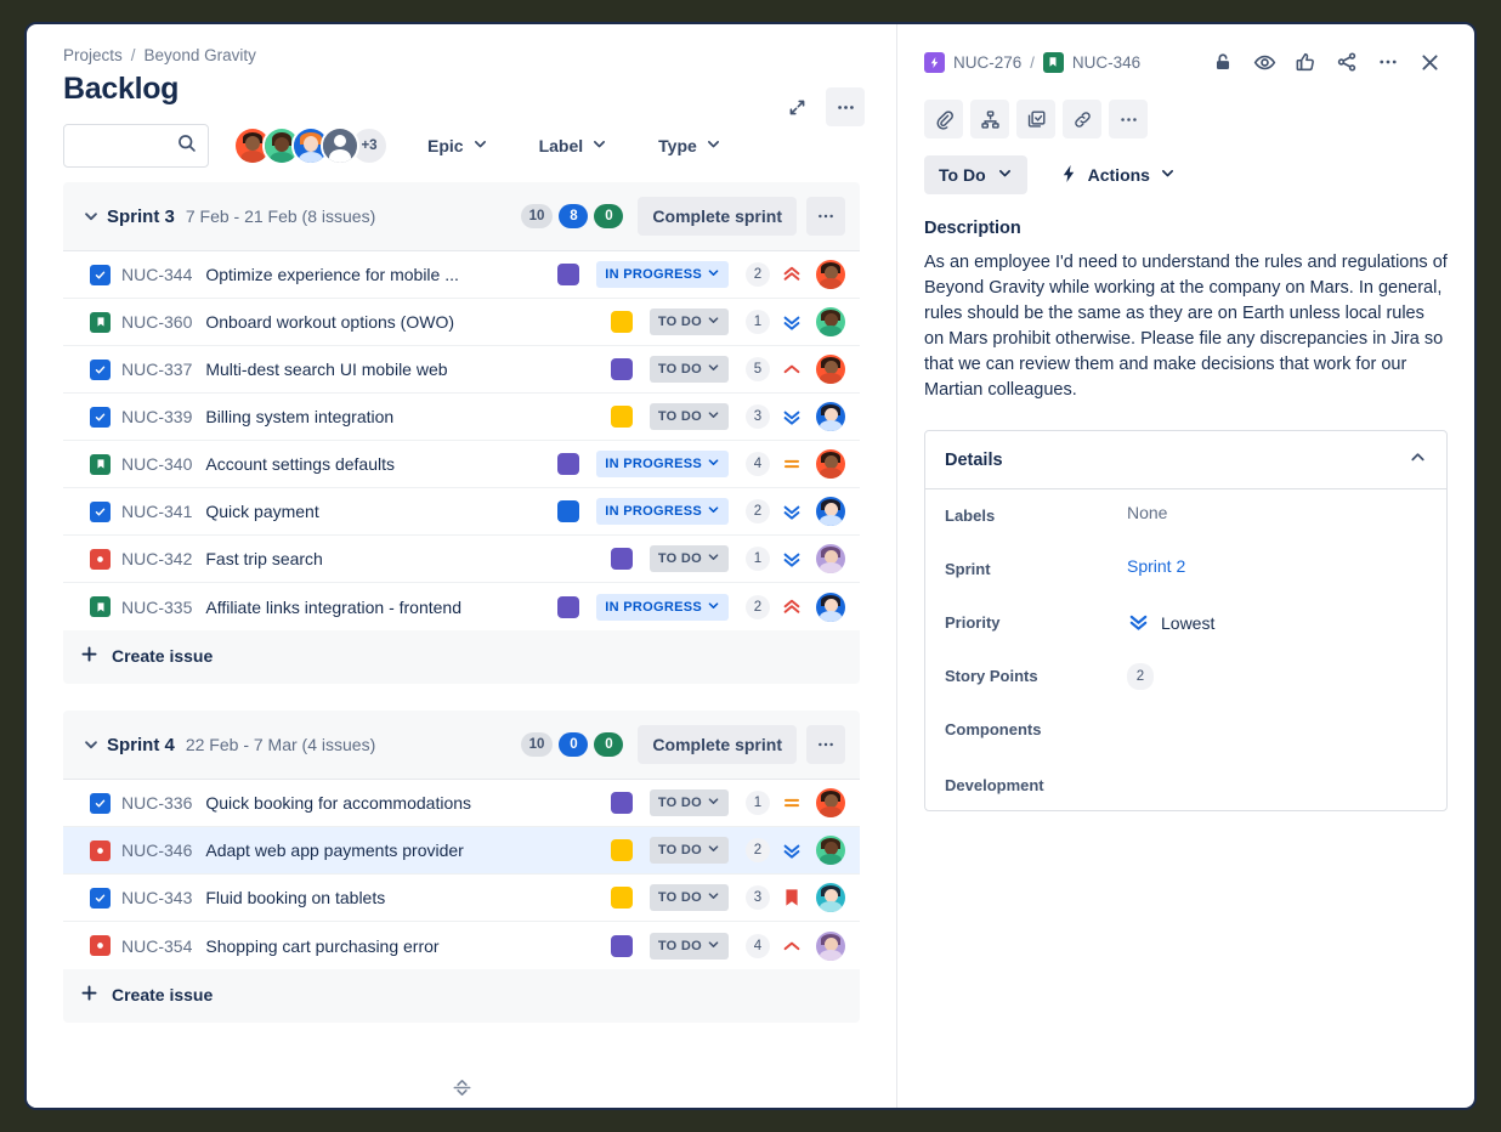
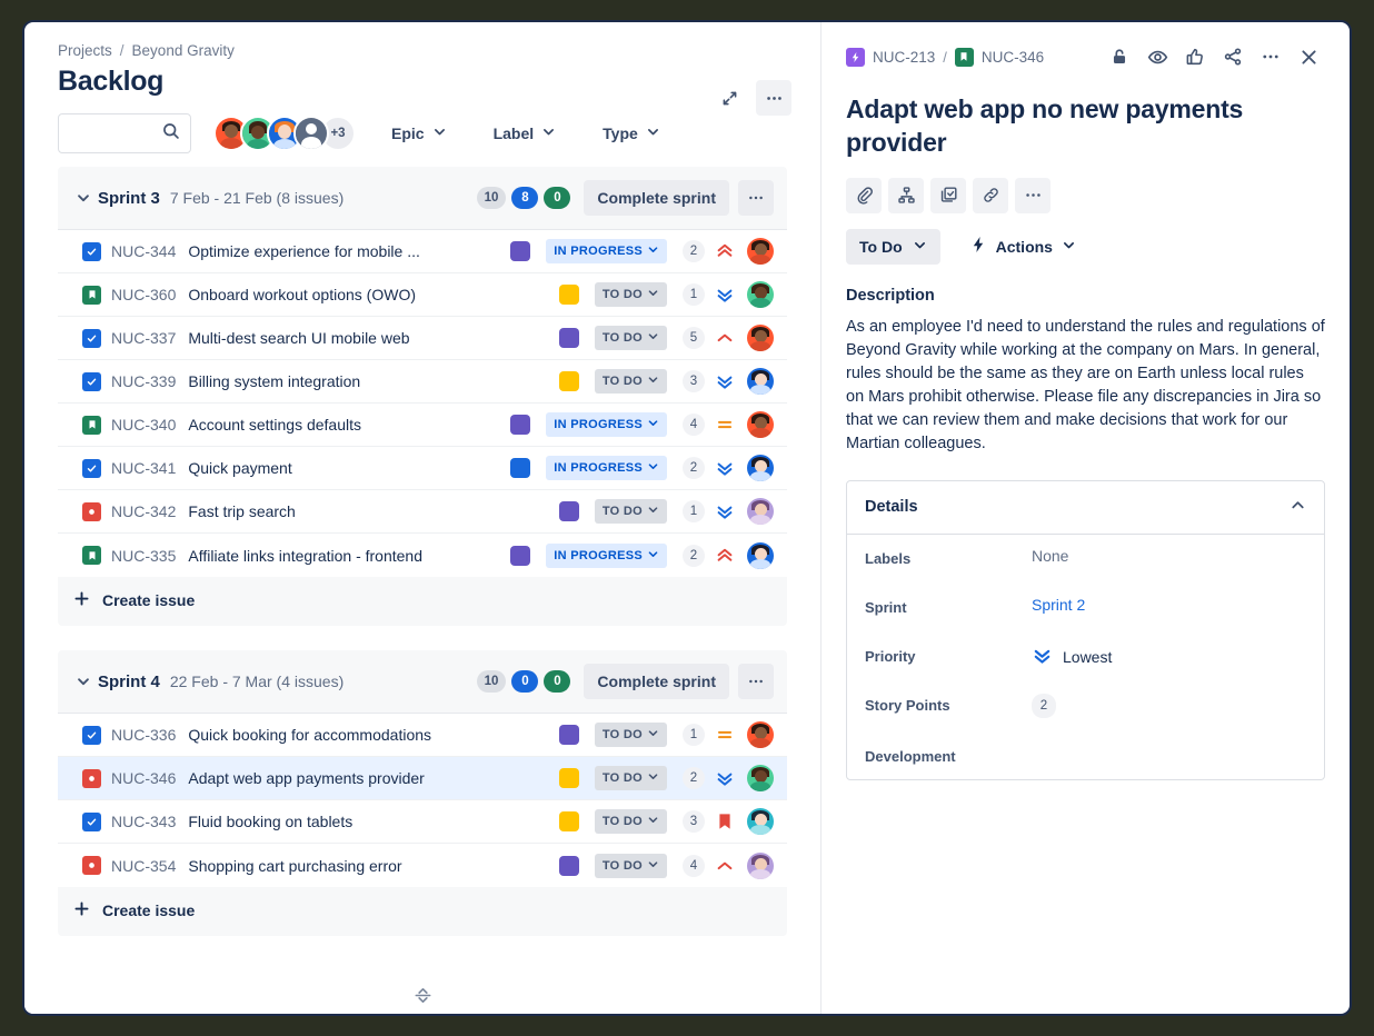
  Projects
  /
  Beyond Gravity
  Backlog
  +3
  Epic
  Label
  Type
  Sprint 3
  7 Feb - 21 Feb (8 issues)
  10
  8
  0
  Complete sprint
  NUC-344
  Optimize experience for mobile ...
  IN PROGRESS
  2
  NUC-360
  Onboard workout options (OWO)
  TO DO
  1
  NUC-337
  Multi-dest search UI mobile web
  TO DO
  5
  NUC-339
  Billing system integration
  TO DO
  3
  NUC-340
  Account settings defaults
  IN PROGRESS
  4
  NUC-341
  Quick payment
  IN PROGRESS
  2
  NUC-342
  Fast trip search
  TO DO
  1
  NUC-335
  Affiliate links integration - frontend
  IN PROGRESS
  2
  Create issue
  Sprint 4
  22 Feb - 7 Mar (4 issues)
  10
  0
  0
  Complete sprint
  NUC-336
  Quick booking for accommodations
  TO DO
  1
  NUC-346
  Adapt web app payments provider
  TO DO
  2
  NUC-343
  Fluid booking on tablets
  TO DO
  3
  NUC-354
  Shopping cart purchasing error
  TO DO
  4
  Create issue
- NUC-276
+ NUC-213
  /
  NUC-346
+ Adapt web app no new payments provider
  To Do
  Actions
  Description
  As an employee I'd need to understand the rules and regulations of Beyond Gravity while working at the company on Mars. In general, rules should be the same as they are on Earth unless local rules on Mars prohibit otherwise. Please file any discrepancies in Jira so that we can review them and make decisions that work for our Martian colleagues.
  Details
  Labels
  None
  Sprint
  Sprint 2
  Priority
  Lowest
  Story Points
  2
- Components
  Development
